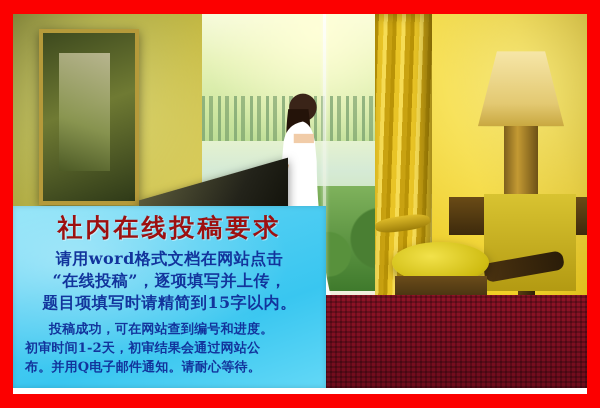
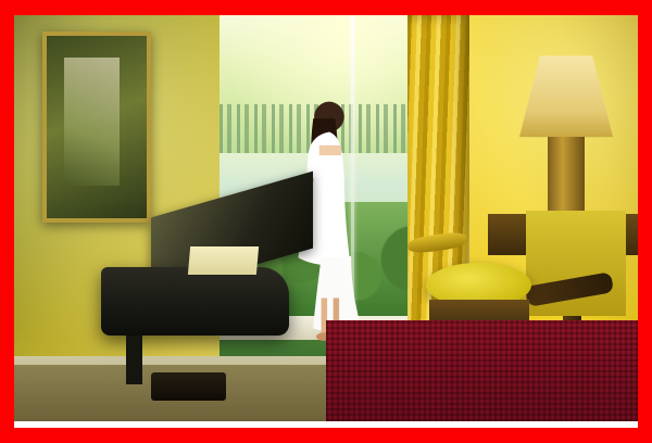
- 社内在线投稿要求
- 请用word格式文档在网站点击
- “在线投稿”，逐项填写并上传，
- 题目项填写时请精简到15字以内。
- 投稿成功，可在网站查到编号和进度。
- 初审时间1-2天，初审结果会通过网站公
- 布。并用Q电子邮件通知。请耐心等待。
